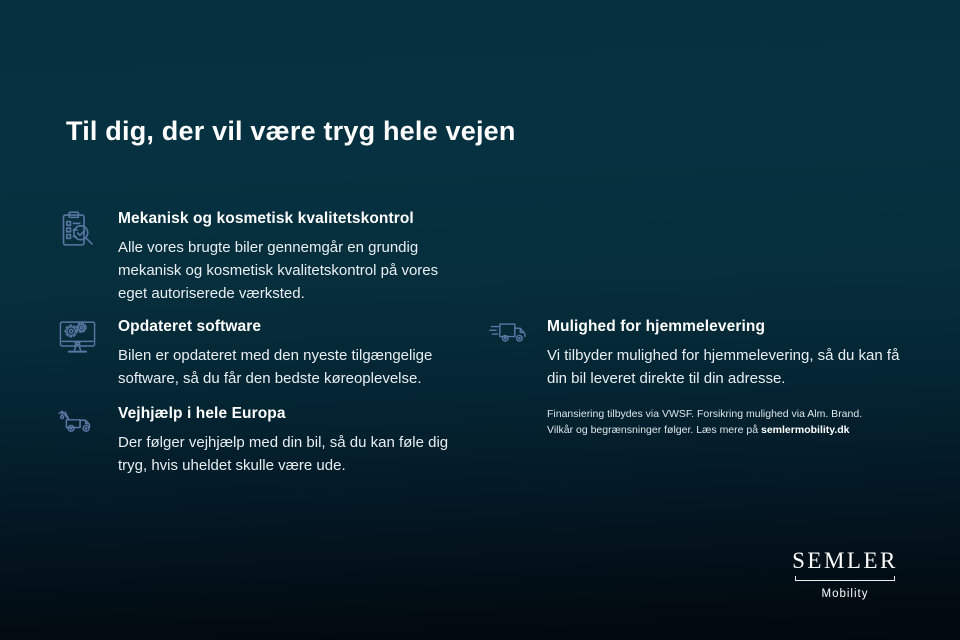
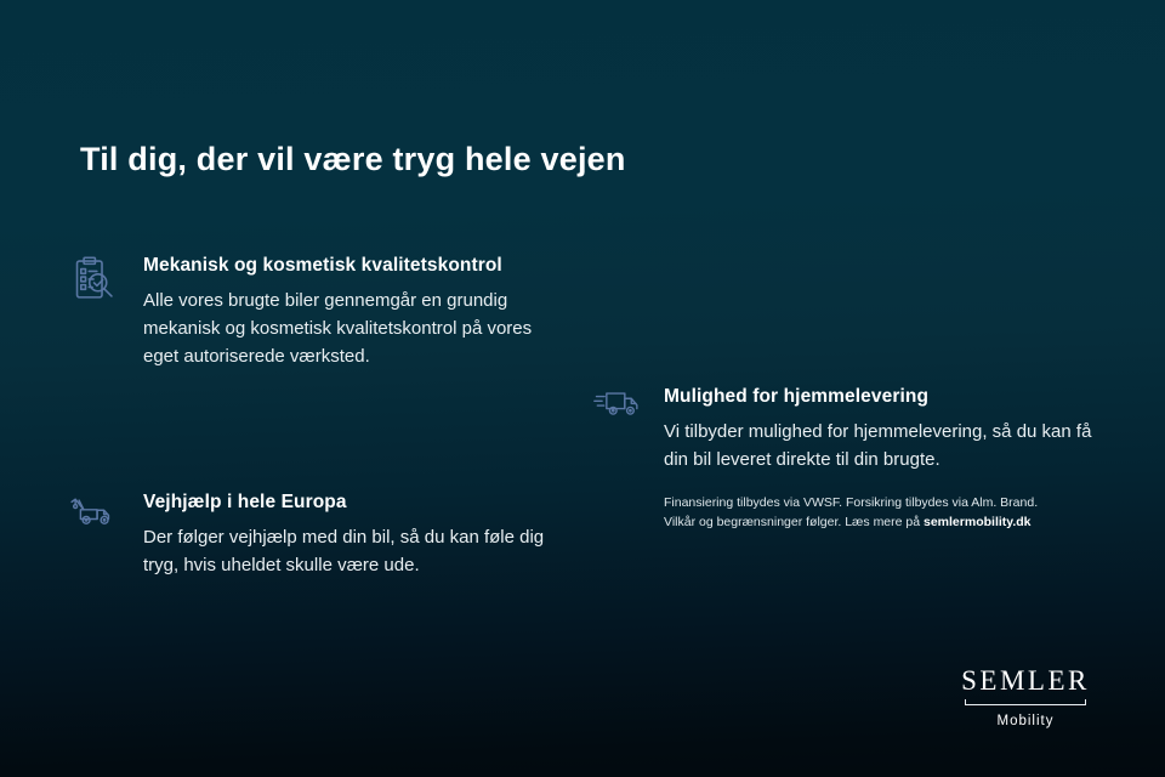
  Til dig, der vil være tryg hele vejen
  Mekanisk og kosmetisk kvalitetskontrol
  Alle vores brugte biler gennemgår en grundig mekanisk og kosmetisk kvalitetskontrol på vores eget autoriserede værksted.
- Opdateret software
- Bilen er opdateret med den nyeste tilgængelige software, så du får den bedste køreoplevelse.
  Vejhjælp i hele Europa
  Der følger vejhjælp med din bil, så du kan føle dig tryg, hvis uheldet skulle være ude.
  Mulighed for hjemmelevering
- Vi tilbyder mulighed for hjemmelevering, så du kan få din bil leveret direkte til din adresse.
+ Vi tilbyder mulighed for hjemmelevering, så du kan få din bil leveret direkte til din brugte.
- Finansiering tilbydes via VWSF. Forsikring mulighed via Alm. Brand.
+ Finansiering tilbydes via VWSF. Forsikring tilbydes via Alm. Brand.
  Vilkår og begrænsninger følger. Læs mere på semlermobility.dk
  SEMLER
  Mobility
